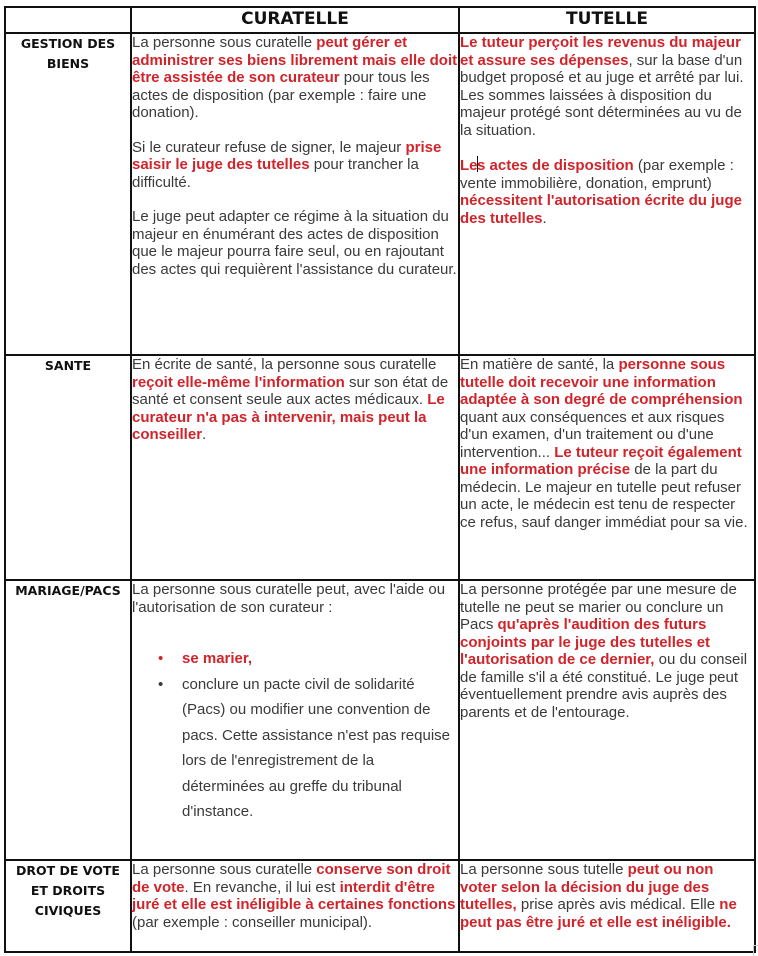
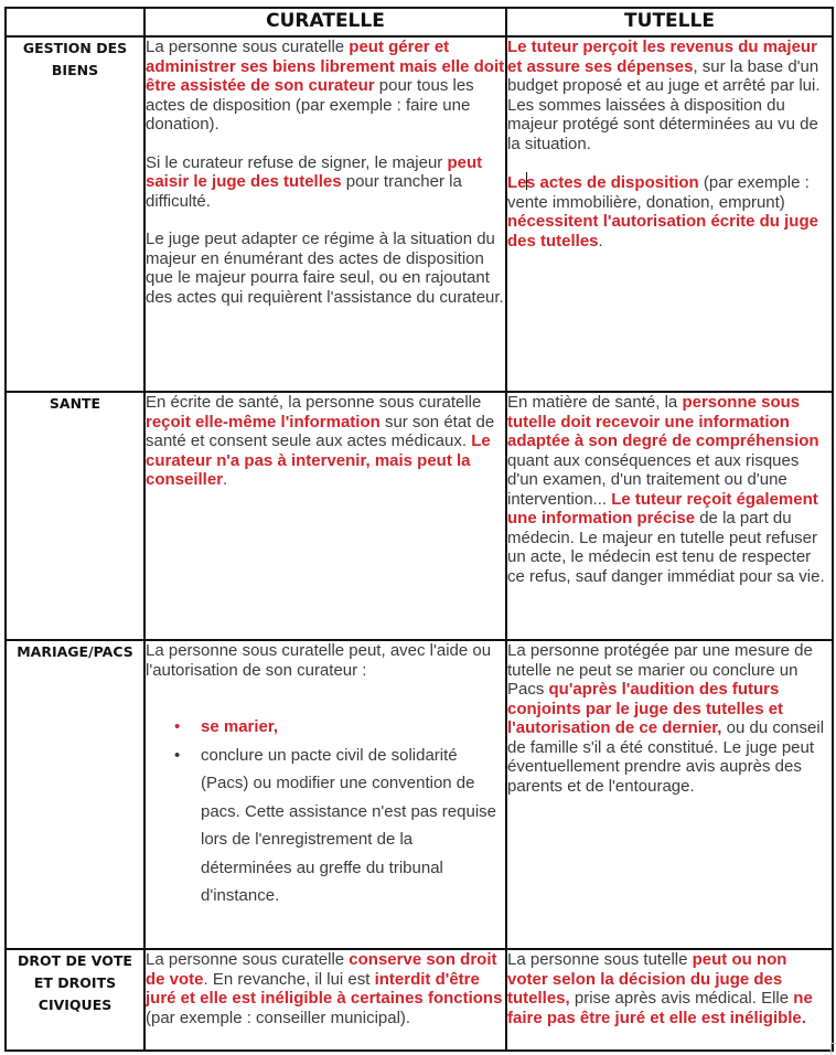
  	CURATELLE	TUTELLE
- GESTION DES BIENS	La personne sous curatelle peut gérer et administrer ses biens librement mais elle doit être assistée de son curateur pour tous les actes de disposition (par exemple : faire une donation). Si le curateur refuse de signer, le majeur prise saisir le juge des tutelles pour trancher la difficulté. Le juge peut adapter ce régime à la situation du majeur en énumérant des actes de disposition que le majeur pourra faire seul, ou en rajoutant des actes qui requièrent l'assistance du curateur.	Le tuteur perçoit les revenus du majeur et assure ses dépenses, sur la base d'un budget proposé et au juge et arrêté par lui. Les sommes laissées à disposition du majeur protégé sont déterminées au vu de la situation. Les actes de disposition (par exemple : vente immobilière, donation, emprunt) nécessitent l'autorisation écrite du juge des tutelles.
+ GESTION DES BIENS	La personne sous curatelle peut gérer et administrer ses biens librement mais elle doit être assistée de son curateur pour tous les actes de disposition (par exemple : faire une donation). Si le curateur refuse de signer, le majeur peut saisir le juge des tutelles pour trancher la difficulté. Le juge peut adapter ce régime à la situation du majeur en énumérant des actes de disposition que le majeur pourra faire seul, ou en rajoutant des actes qui requièrent l'assistance du curateur.	Le tuteur perçoit les revenus du majeur et assure ses dépenses, sur la base d'un budget proposé et au juge et arrêté par lui. Les sommes laissées à disposition du majeur protégé sont déterminées au vu de la situation. Les actes de disposition (par exemple : vente immobilière, donation, emprunt) nécessitent l'autorisation écrite du juge des tutelles.
  SANTE	En écrite de santé, la personne sous curatelle reçoit elle-même l'information sur son état de santé et consent seule aux actes médicaux. Le curateur n'a pas à intervenir, mais peut la conseiller.	En matière de santé, la personne sous tutelle doit recevoir une information adaptée à son degré de compréhension quant aux conséquences et aux risques d'un examen, d'un traitement ou d'une intervention... Le tuteur reçoit également une information précise de la part du médecin. Le majeur en tutelle peut refuser un acte, le médecin est tenu de respecter ce refus, sauf danger immédiat pour sa vie.
  MARIAGE/PACS	La personne sous curatelle peut, avec l'aide ou l'autorisation de son curateur : • se marier, • conclure un pacte civil de solidarité (Pacs) ou modifier une convention de pacs. Cette assistance n'est pas requise lors de l'enregistrement de la déterminées au greffe du tribunal d'instance.	La personne protégée par une mesure de tutelle ne peut se marier ou conclure un Pacs qu'après l'audition des futurs conjoints par le juge des tutelles et l'autorisation de ce dernier, ou du conseil de famille s'il a été constitué. Le juge peut éventuellement prendre avis auprès des parents et de l'entourage.
- DROT DE VOTE ET DROITS CIVIQUES	La personne sous curatelle conserve son droit de vote. En revanche, il lui est interdit d'être juré et elle est inéligible à certaines fonctions (par exemple : conseiller municipal).	La personne sous tutelle peut ou non voter selon la décision du juge des tutelles, prise après avis médical. Elle ne peut pas être juré et elle est inéligible.
+ DROT DE VOTE ET DROITS CIVIQUES	La personne sous curatelle conserve son droit de vote. En revanche, il lui est interdit d'être juré et elle est inéligible à certaines fonctions (par exemple : conseiller municipal).	La personne sous tutelle peut ou non voter selon la décision du juge des tutelles, prise après avis médical. Elle ne faire pas être juré et elle est inéligible.
